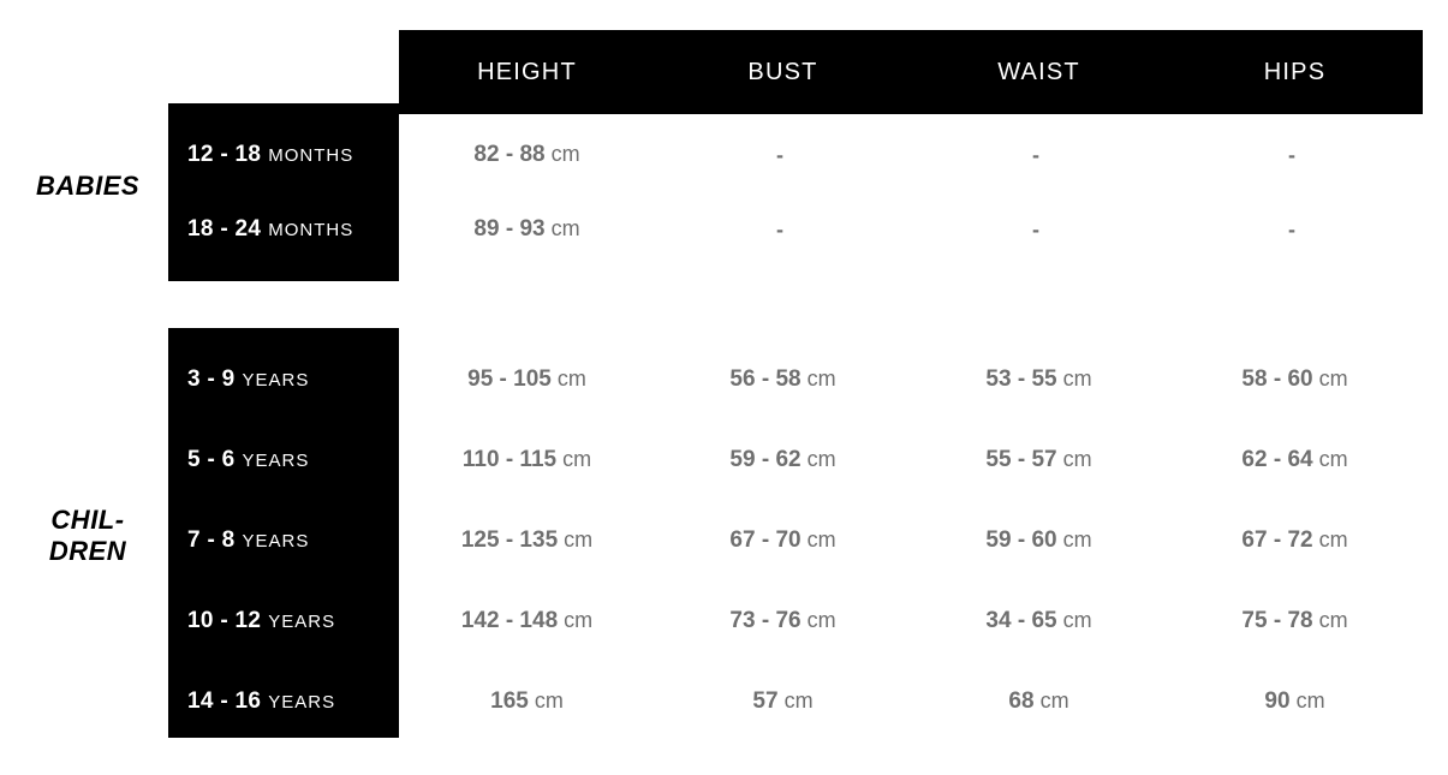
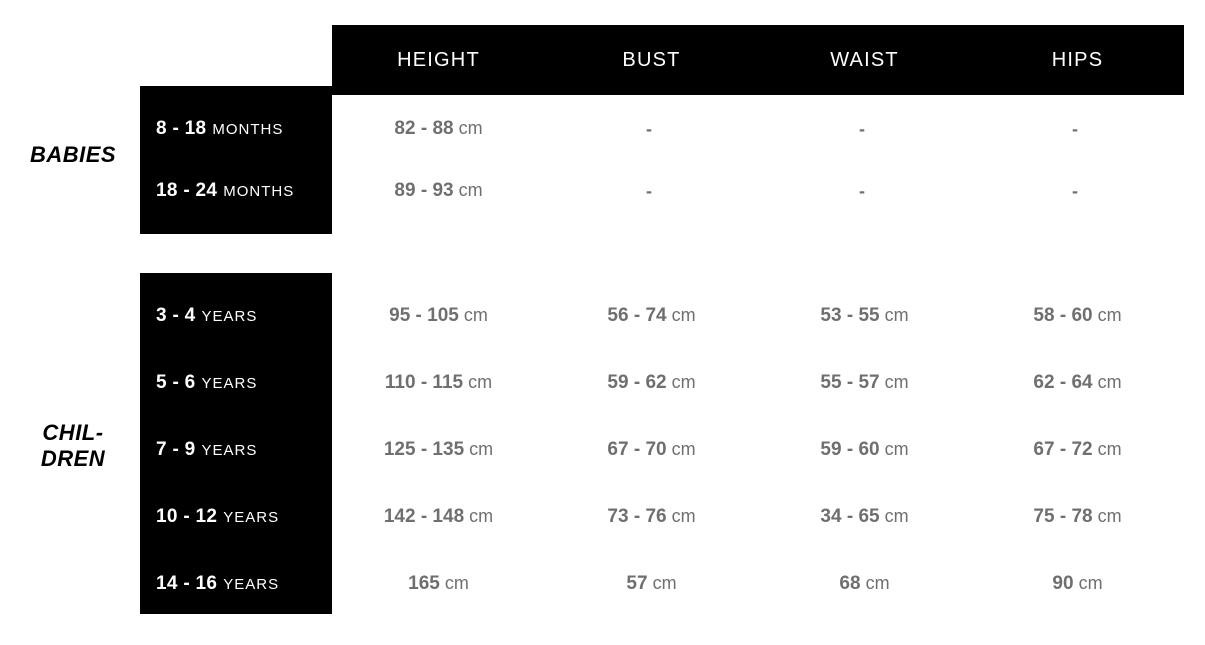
  HEIGHT
  BUST
  WAIST
  HIPS
  BABIES
  CHIL-
  DREN
- 12 - 18 MONTHS
+ 8 - 18 MONTHS
  82 - 88 cm
  -
  -
  -
  18 - 24 MONTHS
  89 - 93 cm
  -
  -
  -
- 3 - 9 YEARS
+ 3 - 4 YEARS
  95 - 105 cm
- 56 - 58 cm
+ 56 - 74 cm
  53 - 55 cm
  58 - 60 cm
  5 - 6 YEARS
  110 - 115 cm
  59 - 62 cm
  55 - 57 cm
  62 - 64 cm
- 7 - 8 YEARS
+ 7 - 9 YEARS
  125 - 135 cm
  67 - 70 cm
  59 - 60 cm
  67 - 72 cm
  10 - 12 YEARS
  142 - 148 cm
  73 - 76 cm
  34 - 65 cm
  75 - 78 cm
  14 - 16 YEARS
  165 cm
  57 cm
  68 cm
  90 cm
